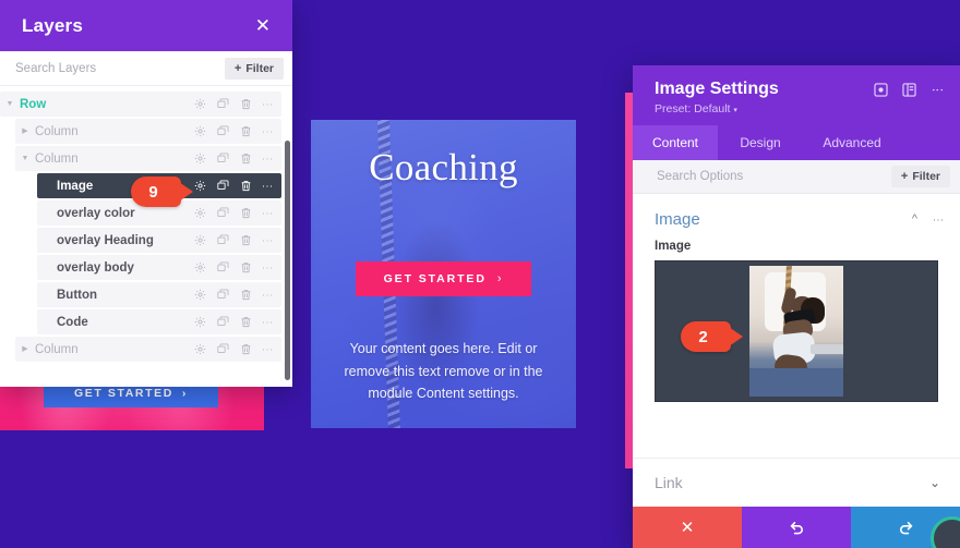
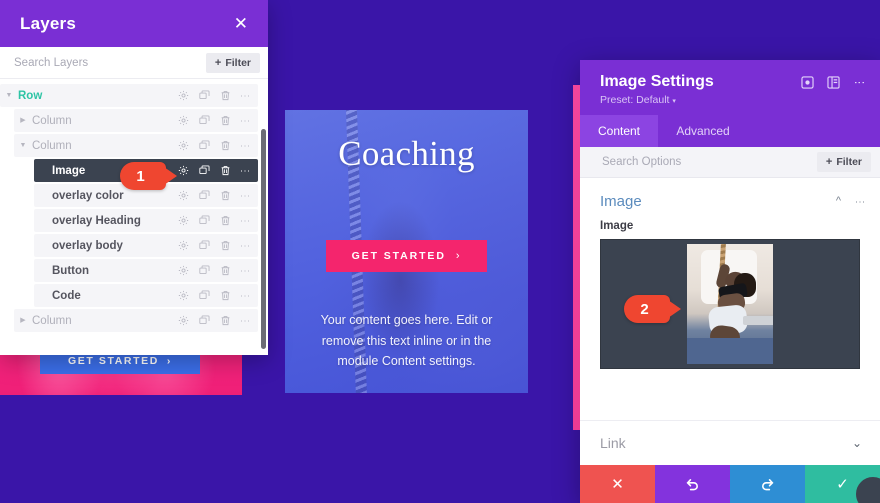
  GET STARTED
  ›
  Coaching
  GET STARTED
  ›
- Your content goes here. Edit or remove this text remove or in the module Content settings.
+ Your content goes here. Edit or remove this text inline or in the module Content settings.
  Layers
  ✕
  Search Layers
  +
  Filter
  Row
  Column
  Column
  Image
  overlay color
  overlay Heading
  overlay body
  Button
  Code
  Column
- 9
+ 1
  2
  Image Settings
  Preset: Default
  Content
- Design
  Advanced
  Search Options
  +
  Filter
  Image
  ^
  Image
  Link
  ⌄
  ✕
+ ✓
